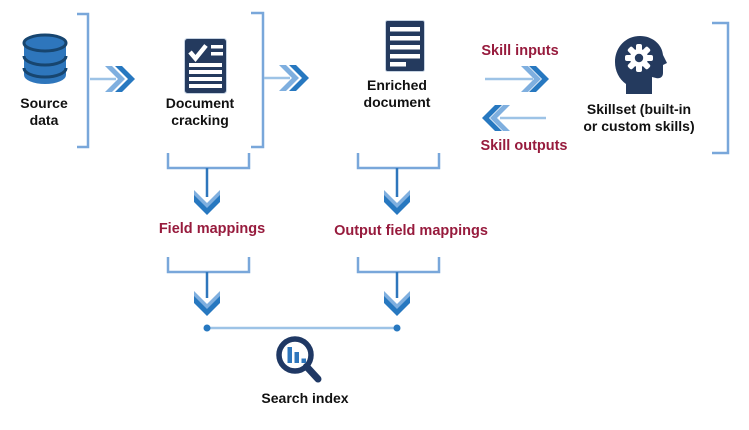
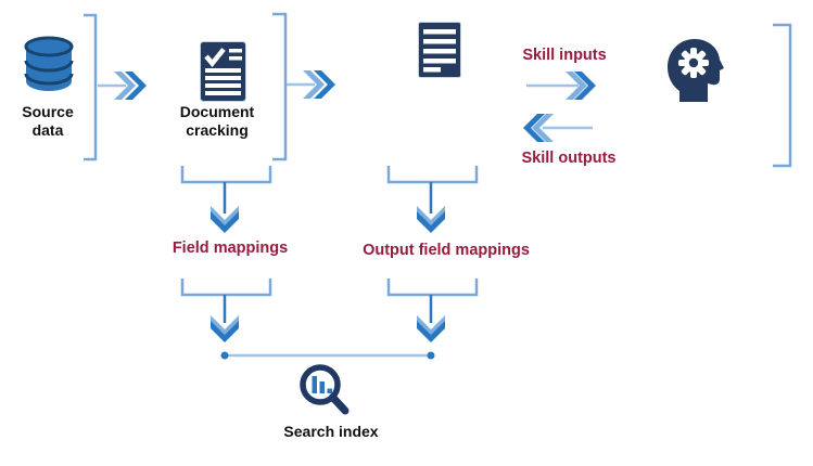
  Source
  data
  Document
  cracking
- Enriched
- document
- Skillset (built-in
- or custom skills)
  Skill inputs
  Skill outputs
  Field mappings
  Output field mappings
  Search index
